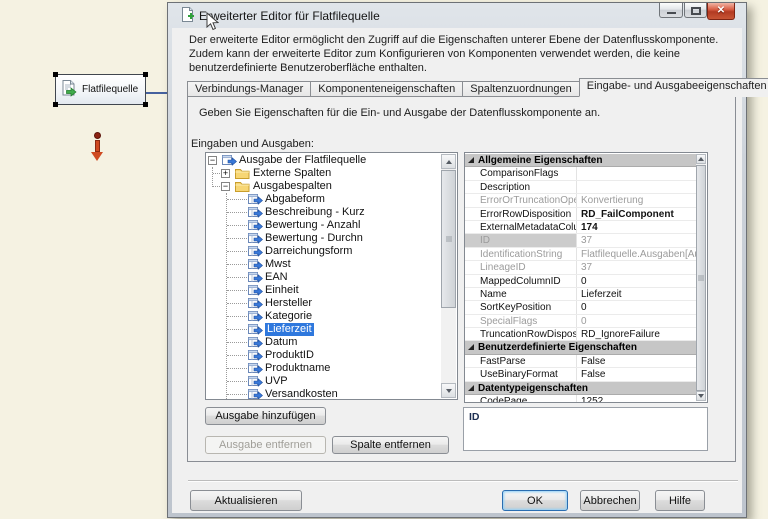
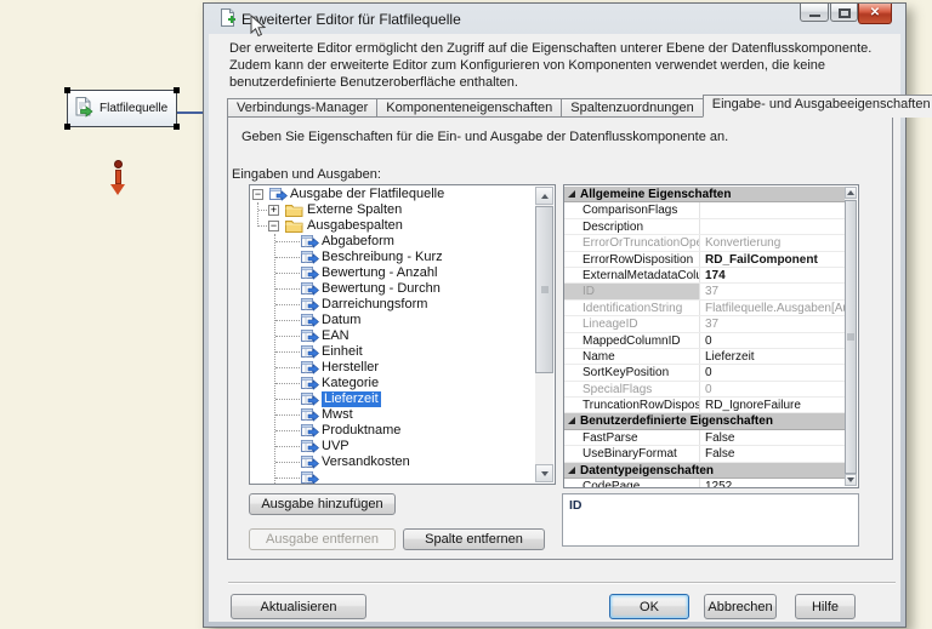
  Flatfilequelle
  Eweiterter Editor für Flatfilequelle
  ✕
  Der erweiterte Editor ermöglicht den Zugriff auf die Eigenschaften unterer Ebene der Datenflusskomponente. Zudem kann der erweiterte Editor zum Konfigurieren von Komponenten verwendet werden, die keine benutzerdefinierte Benutzeroberfläche enthalten.
  Verbindungs-Manager
  Komponenteneigenschaften
  Spaltenzuordnungen
  Eingabe- und Ausgabeeigenschaften
  Geben Sie Eigenschaften für die Ein- und Ausgabe der Datenflusskomponente an.
  Eingaben und Ausgaben:
  −
  Ausgabe der Flatfilequelle
  +
  Externe Spalten
  −
  Ausgabespalten
  Abgabeform
  Beschreibung - Kurz
  Bewertung - Anzahl
  Bewertung - Durchn
  Darreichungsform
- Mwst
+ Datum
  EAN
  Einheit
  Hersteller
  Kategorie
  Lieferzeit
- Datum
+ Mwst
- ProduktID
  Produktname
  UVP
  Versandkosten
  Ausgabe hinzufügen
  Ausgabe entfernen
  Spalte entfernen
  Allgemeine Eigenschaften
  ComparisonFlags
  Description
  ErrorOrTruncationOpe
  Konvertierung
  ErrorRowDisposition
  RD_FailComponent
  ExternalMetadataColu
  174
  ID
  37
  IdentificationString
  Flatfilequelle.Ausgaben[A
  LineageID
  37
  MappedColumnID
  0
  Name
  Lieferzeit
  SortKeyPosition
  0
  SpecialFlags
  0
  TruncationRowDispos
  RD_IgnoreFailure
  Benutzerdefinierte Eigenschaften
  FastParse
  False
  UseBinaryFormat
  False
  Datentypeigenschaften
  CodePage
  1252
  ID
  Aktualisieren
  OK
  Abbrechen
  Hilfe
